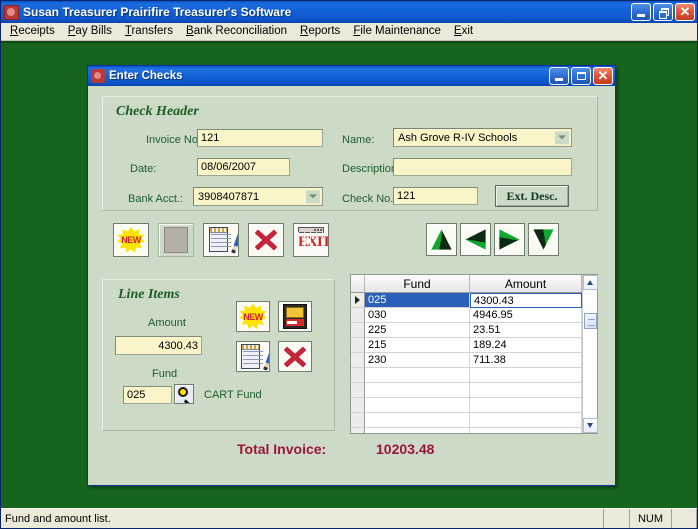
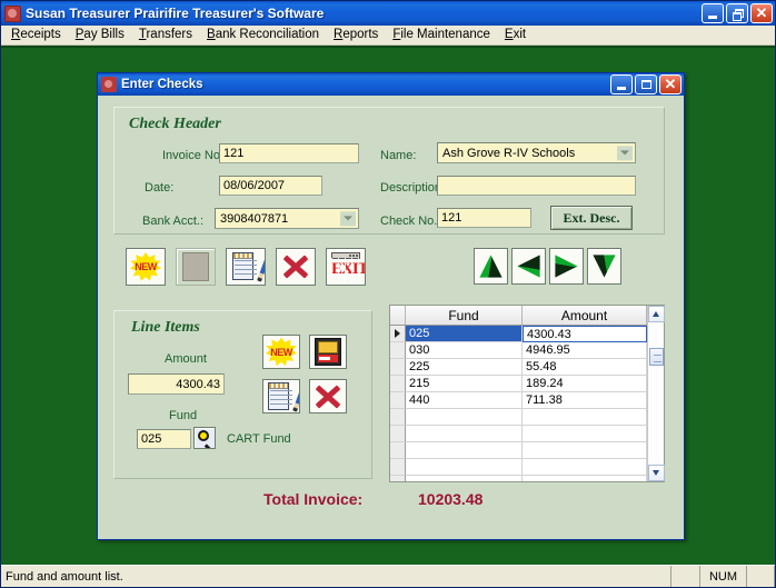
  Susan Treasurer Prairifire Treasurer's Software
  ✕
  Receipts
  Pay Bills
  Transfers
  Bank Reconciliation
  Reports
  File Maintenance
  Exit
  Enter Checks
  ✕
  Check Header
  Invoice No
  121
  Date:
  08/06/2007
  Bank Acct.:
  3908407871
  Name:
  Ash Grove R-IV Schools
  Descriptio
  Check No.
  121
  Ext. Desc.
  NEW
  Line Items
  Amount
  4300.43
  Fund
  025
  CART Fund
  NEW
  Fund
  Amount
  025
  4300.43
  030
  4946.95
  225
- 23.51
+ 55.48
  215
  189.24
- 230
+ 440
  711.38
  Total Invoice:
  10203.48
  Fund and amount list.
  NUM
